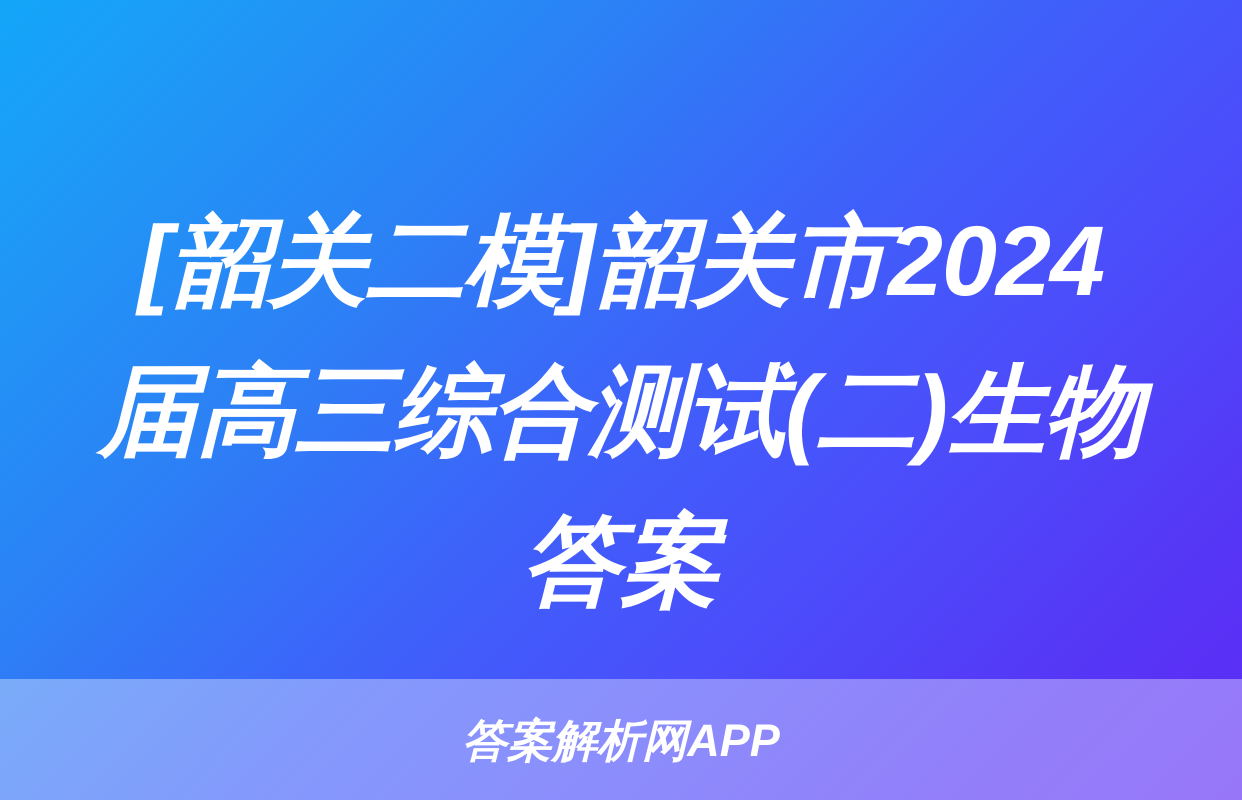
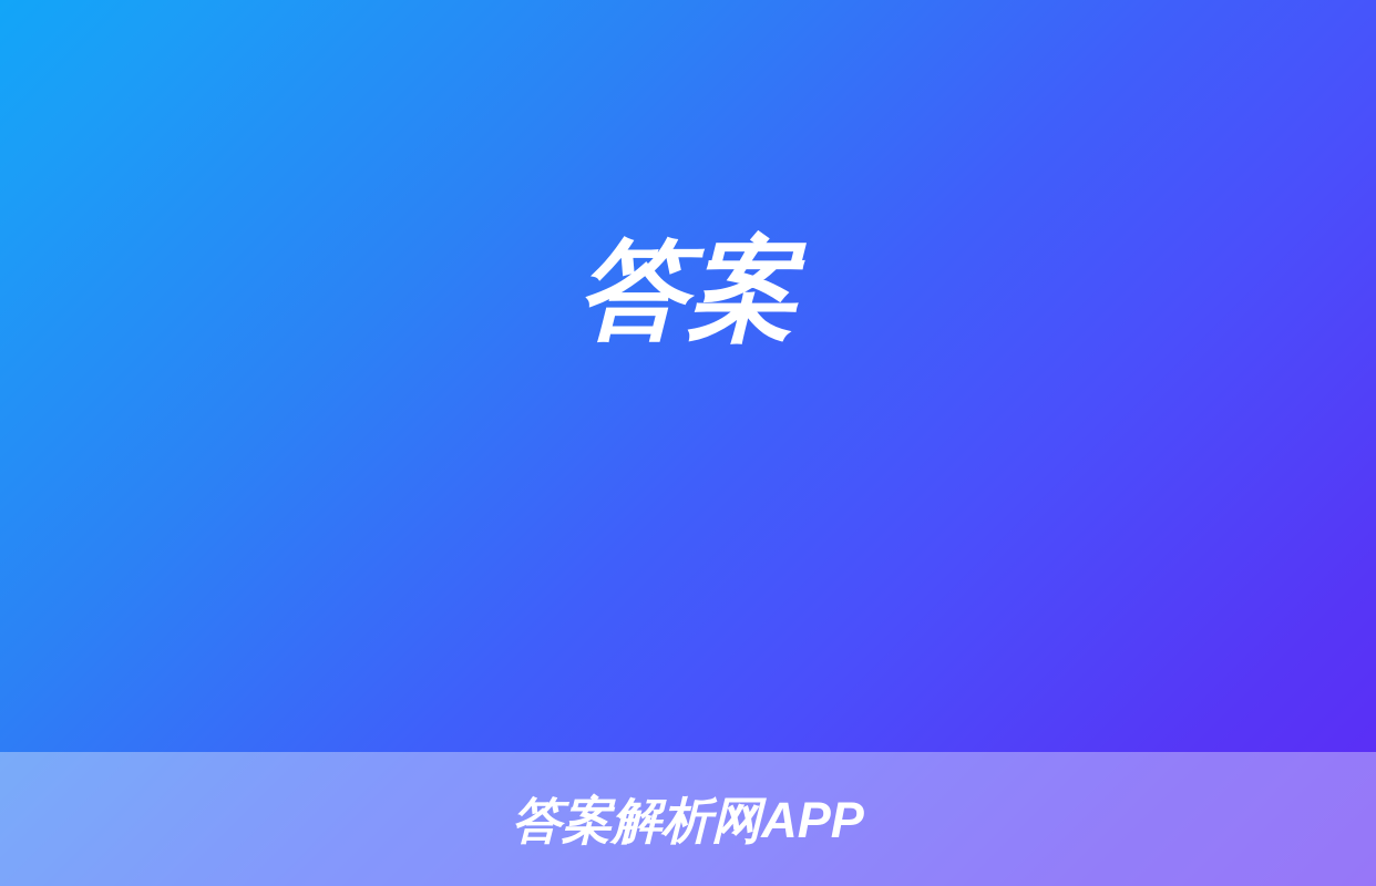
- [韶关二模]韶关市2024
- 届高三综合测试(二)生物
  答案
  答案解析网APP
